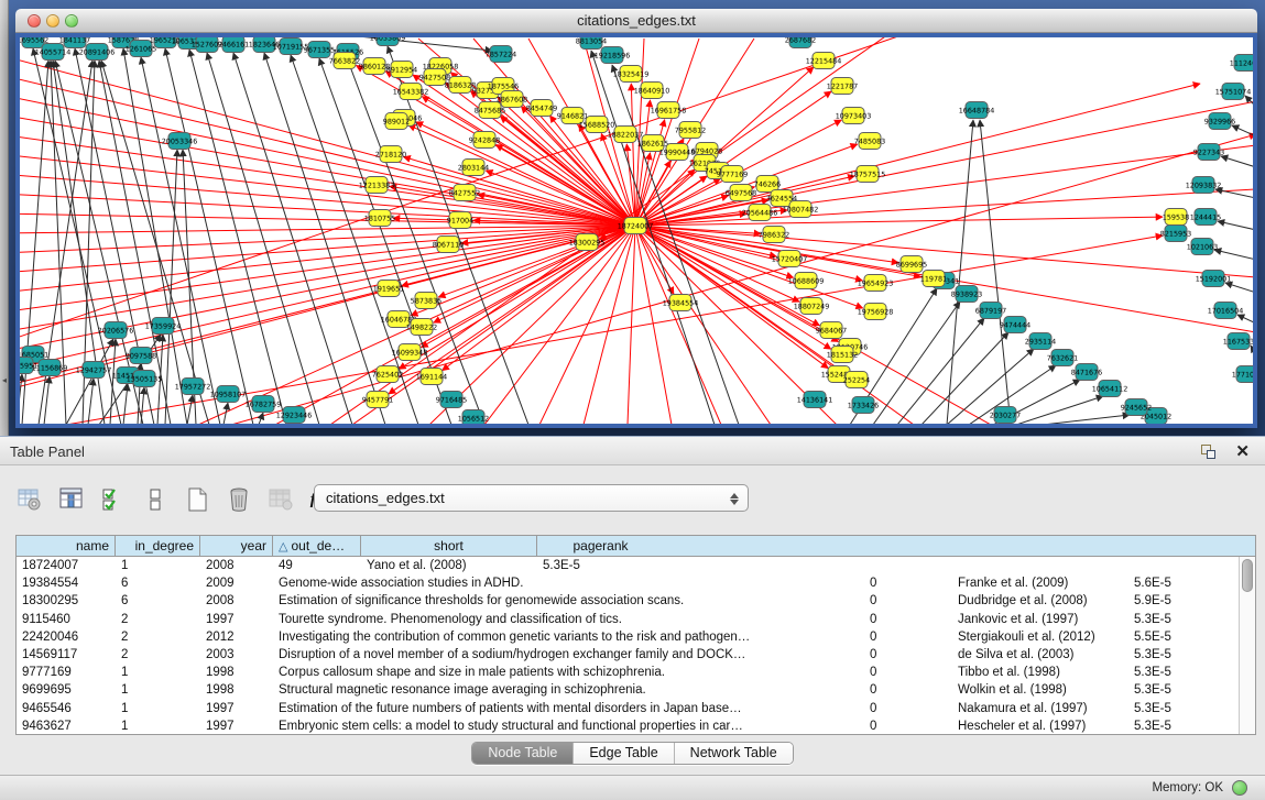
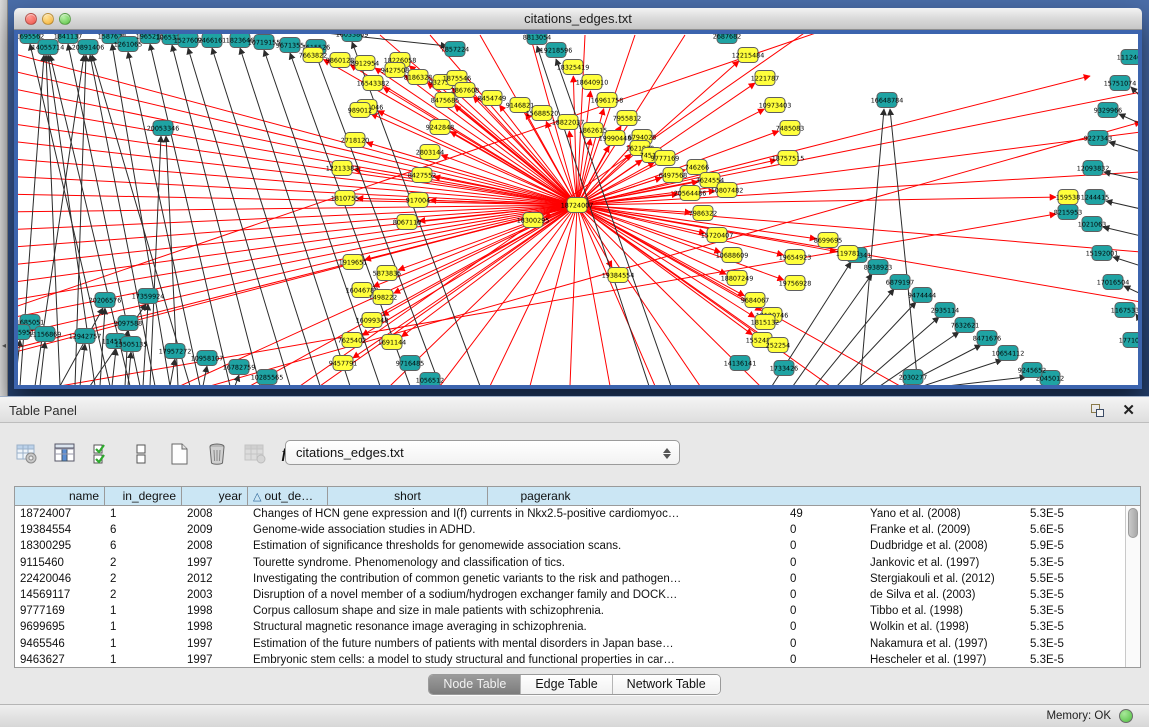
  ◂
  citations_edges.txt
  1695562
  14055714
  1841137
  20891406
  158762
  1261065
  196521
  1527602
  9466161
  1823646
  10719155
  9671355
  7857224
  8813054
  19218596
  2687682
  11124
  20053346
  1685051
  11156869
  12942757
  20206576
  9097588
  17359924
  11451
  13505135
  17957272
  10958107
  16782759
- 12923446
+ 10285565
  9716485
  1056512
  14136141
  1733426
  2030277
  2045012
  16648784
  15751074
  9329966
  9227343
  12093832
  1244415
  8215953
  1021063
  15192001
  17016504
  1167533
  17710
  8938923
  6879197
  9474444
  2935114
  7632621
  8471676
  10654112
  9245652
  7663822
  9860128
  8912954
  18226058
  9427508
  16543382
  8186328
  1875546
  2867608
  8475685
  8454749
  9146821
  15688520
  18822037
  1862615
  19990448
  6794028
  9777169
  746266
  6497568
  3624554
  20564486
  10807482
  7986322
  18325419
  18640910
  16961758
  7955812
  989012
  2718120
  12213383
  9242848
  2803144
  8427552
  1810755
  917004
  8067110
  18300295
  19384554
  15720407
  10688609
  18807249
  9684067
  19654923
  19756928
  1815132
  252254
  8699695
  119781
  159538
  1604678
  5873835
  1498222
  16099348
  7625402
  1691144
  9457791
  1919651
  12215484
  1221787
  10973403
  7485083
  18757515
  18724007
  Table Panel
  ✕
  citations_edges.txt
  name
  in_degree
  year
  △ out_de…
  short
  pagerank
  18724007
  1
  2008
+ Changes of HCN gene expression and I(f) currents in Nkx2.5-positive cardiomyoc…
  49
  Yano et al. (2008)
  5.3E-5
  19384554
  6
  2009
  Genome-wide association studies in ADHD.
  0
  Franke et al. (2009)
  5.6E-5
  18300295
  6
  2008
  Estimation of significance thresholds for genomewide association scans.
  0
  Dudbridge et al. (2008)
  5.9E-5
  9115460
  2
  1997
  Tourette syndrome. Phenomenology and classification of tics.
  0
  Jankovic et al. (1997)
  5.3E-5
  22420046
  2
  2012
  Investigating the contribution of common genetic variants to the risk and pathogen…
  0
  Stergiakouli et al. (2012)
  5.5E-5
  14569117
  2
  2003
  Disruption of a novel member of a sodium/hydrogen exchanger family and DOCK…
  0
  de Silva et al. (2003)
  5.3E-5
  9777169
  1
  1998
  Corpus callosum shape and size in male patients with schizophrenia.
  0
  Tibbo et al. (1998)
  5.3E-5
  9699695
  1
  1998
  Structural magnetic resonance image averaging in schizophrenia.
  0
  Wolkin et al. (1998)
  5.3E-5
  9465546
  1
  1997
  Estimation of the future numbers of patients with mental disorders in Japan base…
  0
  Nakamura et al. (1997)
  5.3E-5
  9463627
  1
  1997
  Embryonic stem cells: a model to study structural and functional properties in car…
  0
  Hescheler et al. (1997)
  5.3E-5
  Node Table
  Edge Table
  Network Table
  Memory: OK
